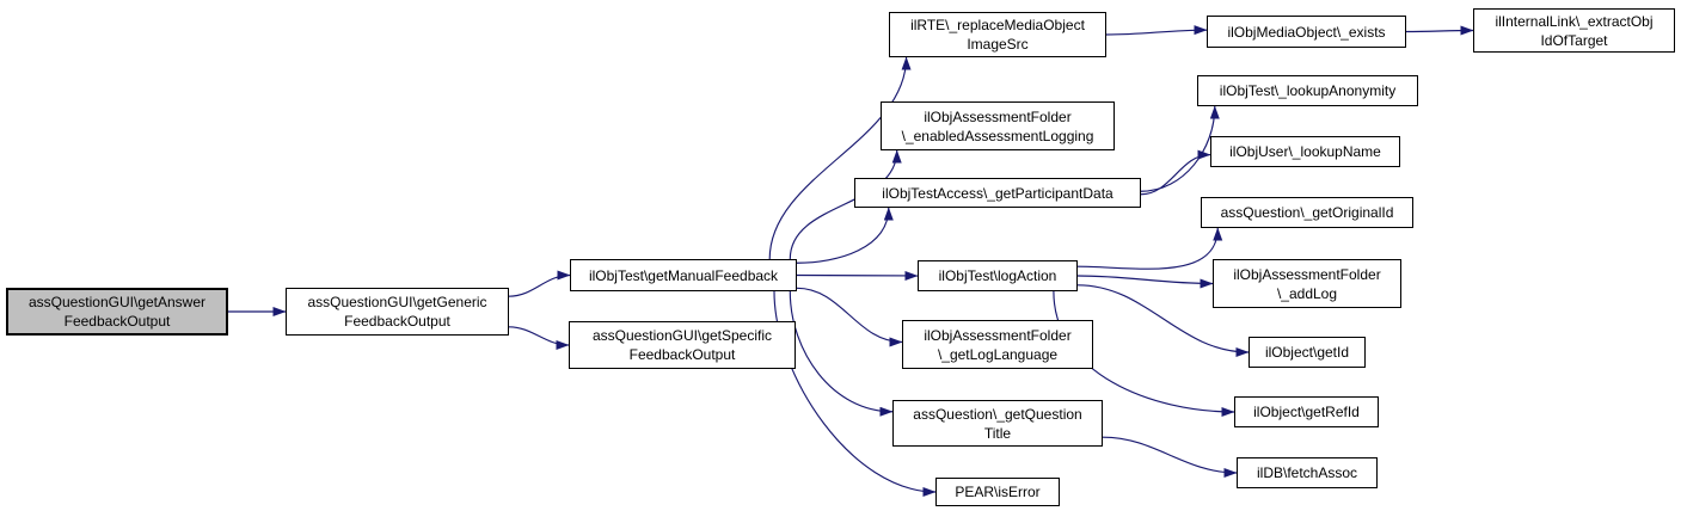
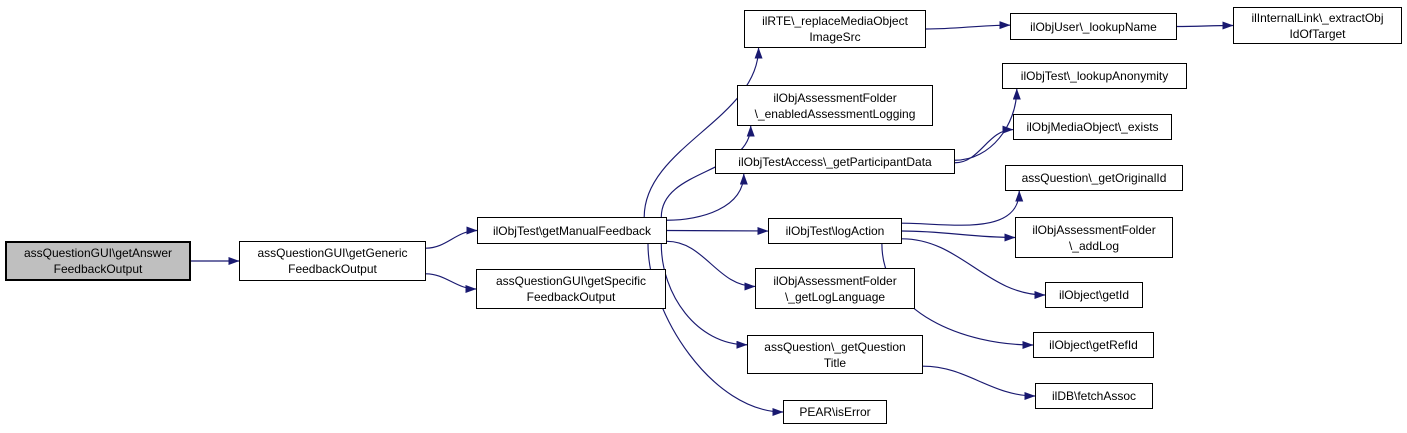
  assQuestionGUI\getAnswer
  FeedbackOutput
  assQuestionGUI\getGeneric
  FeedbackOutput
  ilObjTest\getManualFeedback
  assQuestionGUI\getSpecific
  FeedbackOutput
  ilRTE\_replaceMediaObject
  ImageSrc
- ilObjMediaObject\_exists
+ ilObjUser\_lookupName
  ilInternalLink\_extractObj
  IdOfTarget
  ilObjAssessmentFolder
  \_enabledAssessmentLogging
  ilObjTest\_lookupAnonymity
- ilObjUser\_lookupName
+ ilObjMediaObject\_exists
  ilObjTestAccess\_getParticipantData
  assQuestion\_getOriginalId
  ilObjTest\logAction
  ilObjAssessmentFolder
  \_addLog
  ilObjAssessmentFolder
  \_getLogLanguage
  assQuestion\_getQuestion
  Title
  PEAR\isError
  ilObject\getId
  ilObject\getRefId
  ilDB\fetchAssoc
